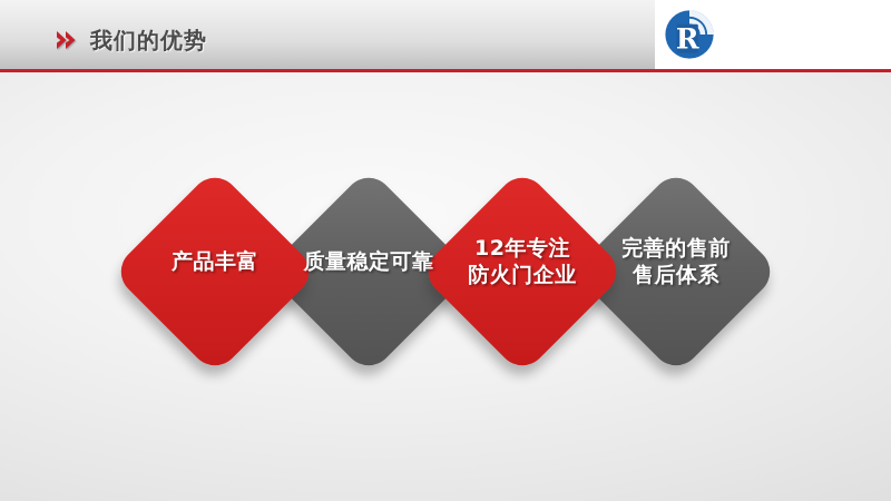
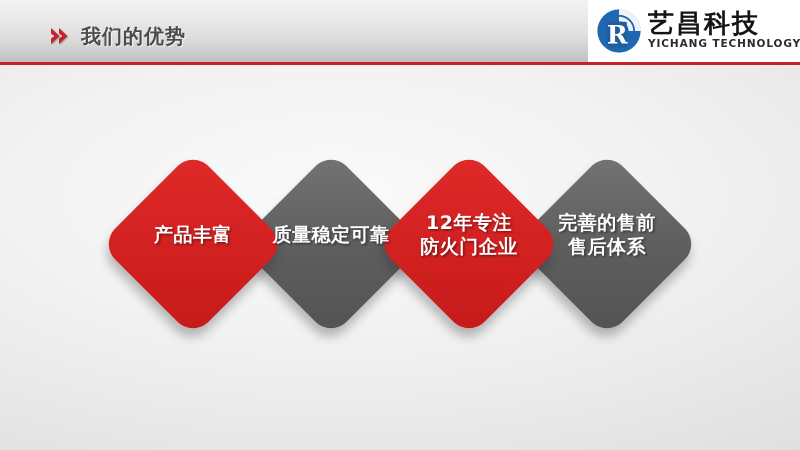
  我们的优势
  R
+ 艺昌科技
+ YICHANG TECHNOLOGY
  产品丰富
  质量稳定可靠
  12年专注
  防火门企业
  完善的售前
  售后体系
